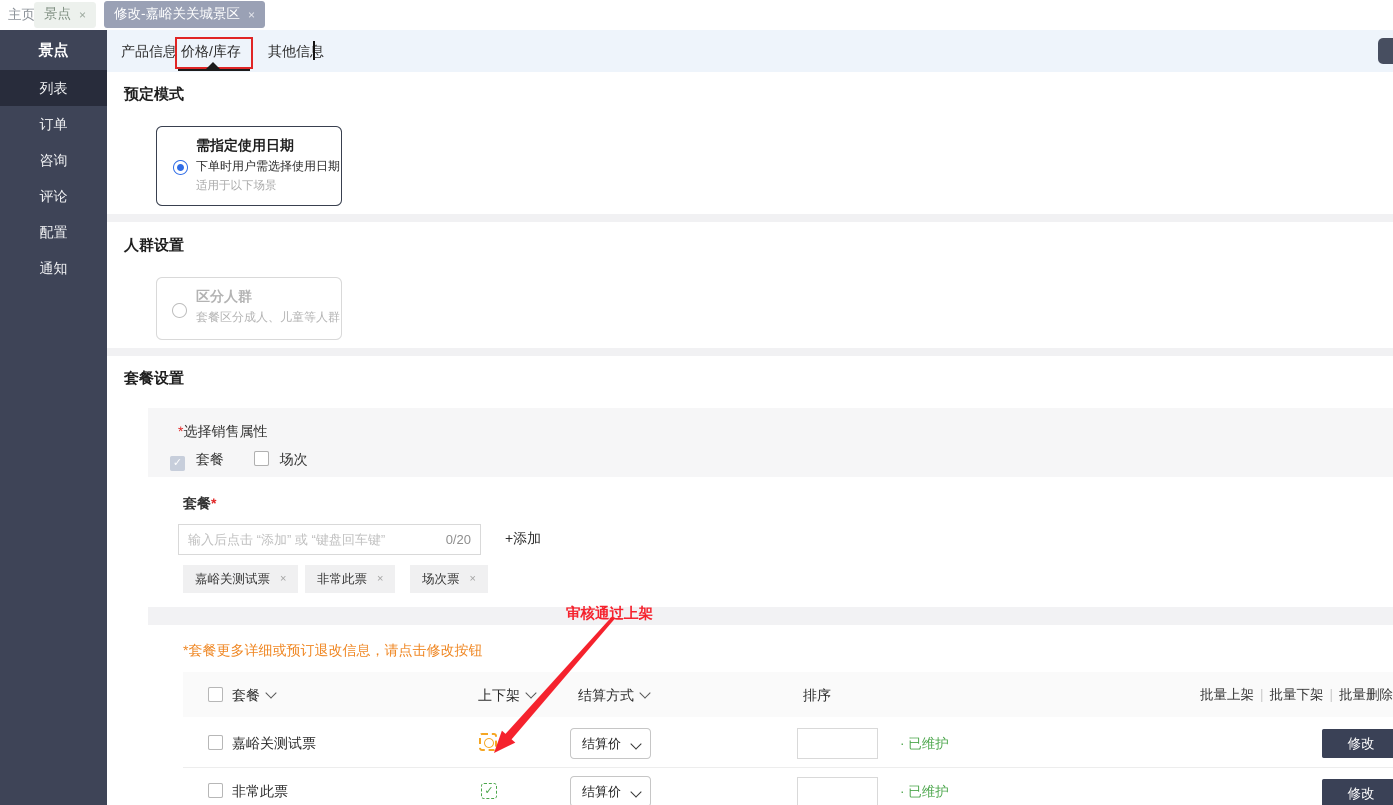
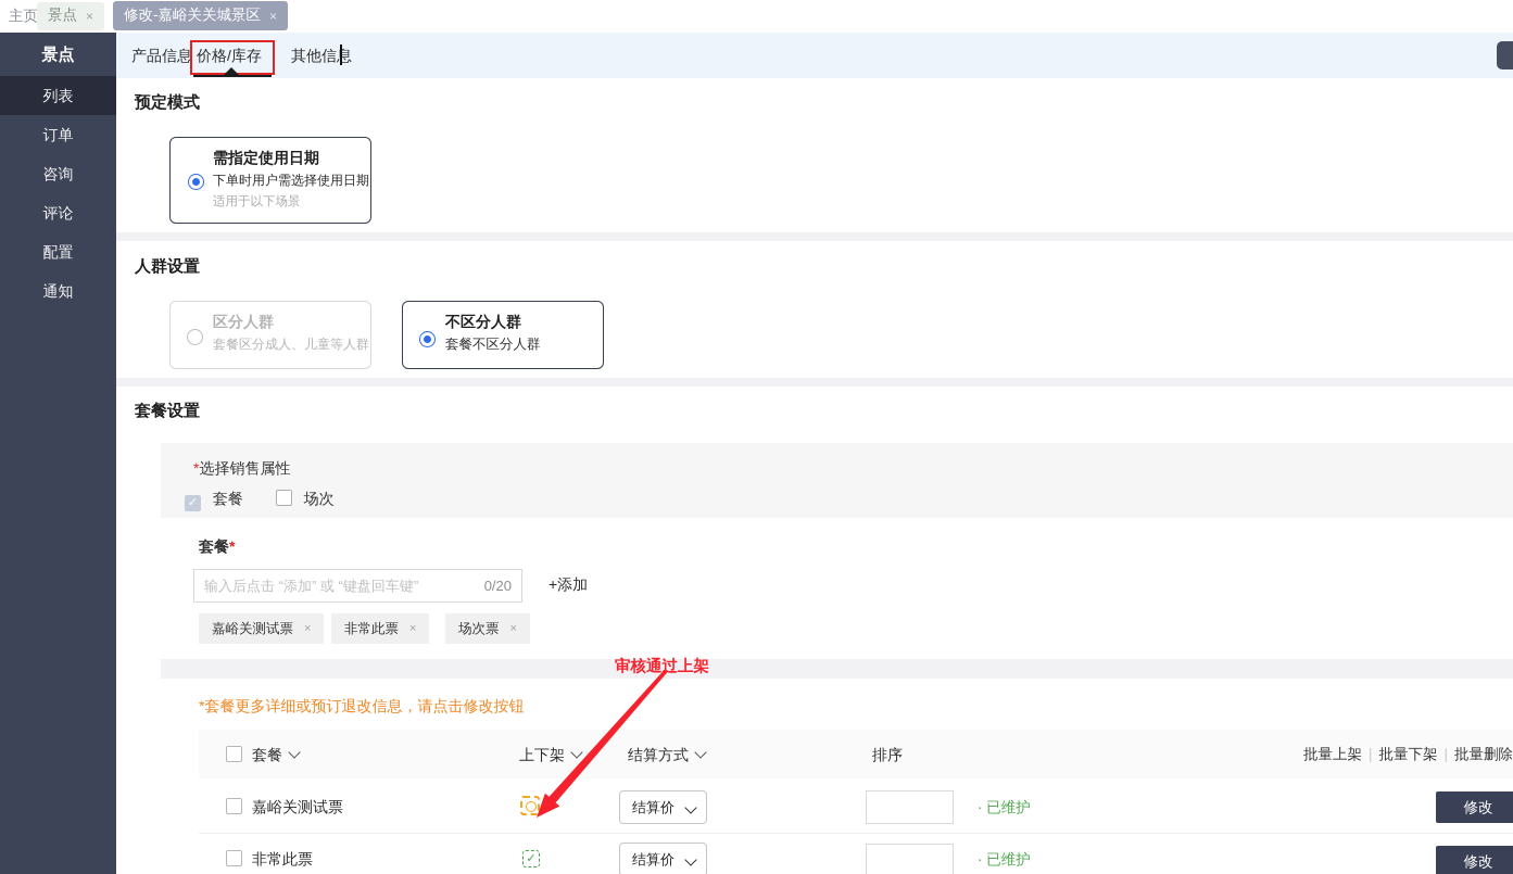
  主页
  景点
  ×
  修改-嘉峪关关城景区
  ×
  景点
  列表
  订单
  咨询
  评论
  配置
  通知
  产品信息
  价格/库存
  其他信息
  预定模式
  需指定使用日期
  下单时用户需选择使用日期
  适用于以下场景
  人群设置
  区分人群
  套餐区分成人、儿童等人群
+ 不区分人群
+ 套餐不区分人群
  套餐设置
  *选择销售属性
  ✓ 套餐 场次
  套餐*
  输入后点击 “添加” 或 “键盘回车键”
  0/20
  +添加
  嘉峪关测试票
  ×
  非常此票
  ×
  场次票
  ×
  审核通过上架
  *套餐更多详细或预订退改信息，请点击修改按钮
  套餐
  上下架
  结算方式
  排序
  批量上架 | 批量下架 | 批量删除
  嘉峪关测试票
  结算价
  · 已维护
  修改
  非常此票
  ✓
  结算价
  · 已维护
  修改
